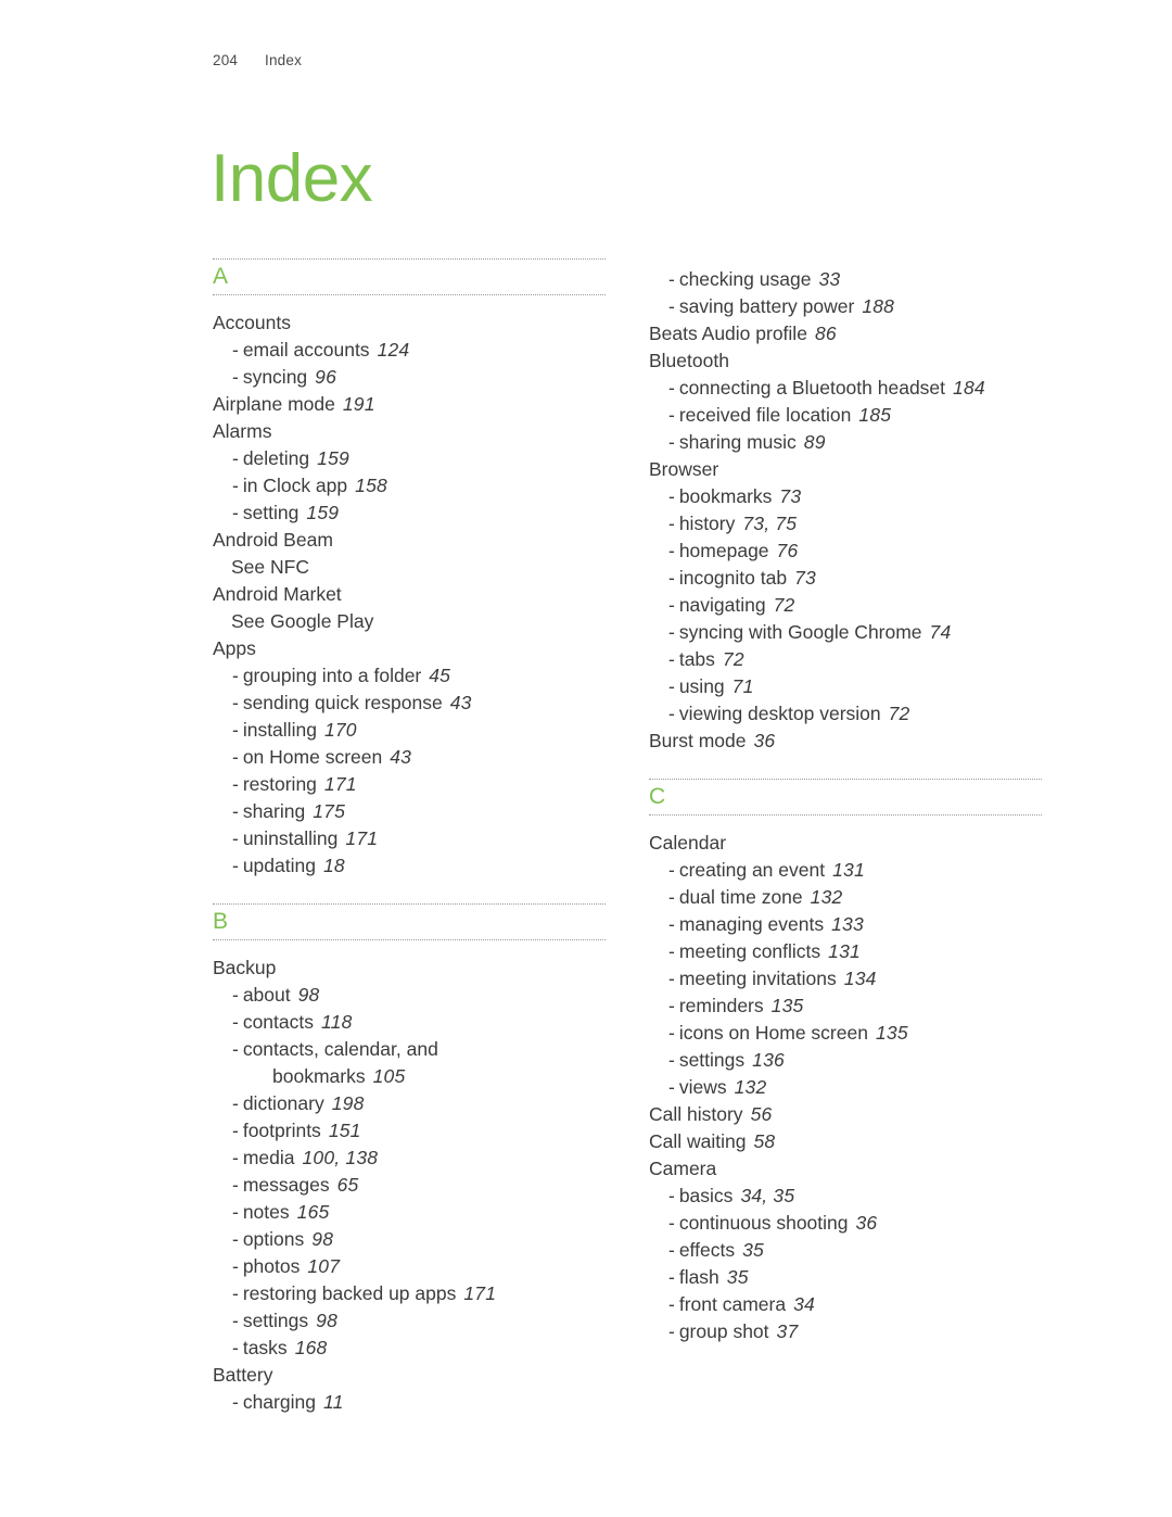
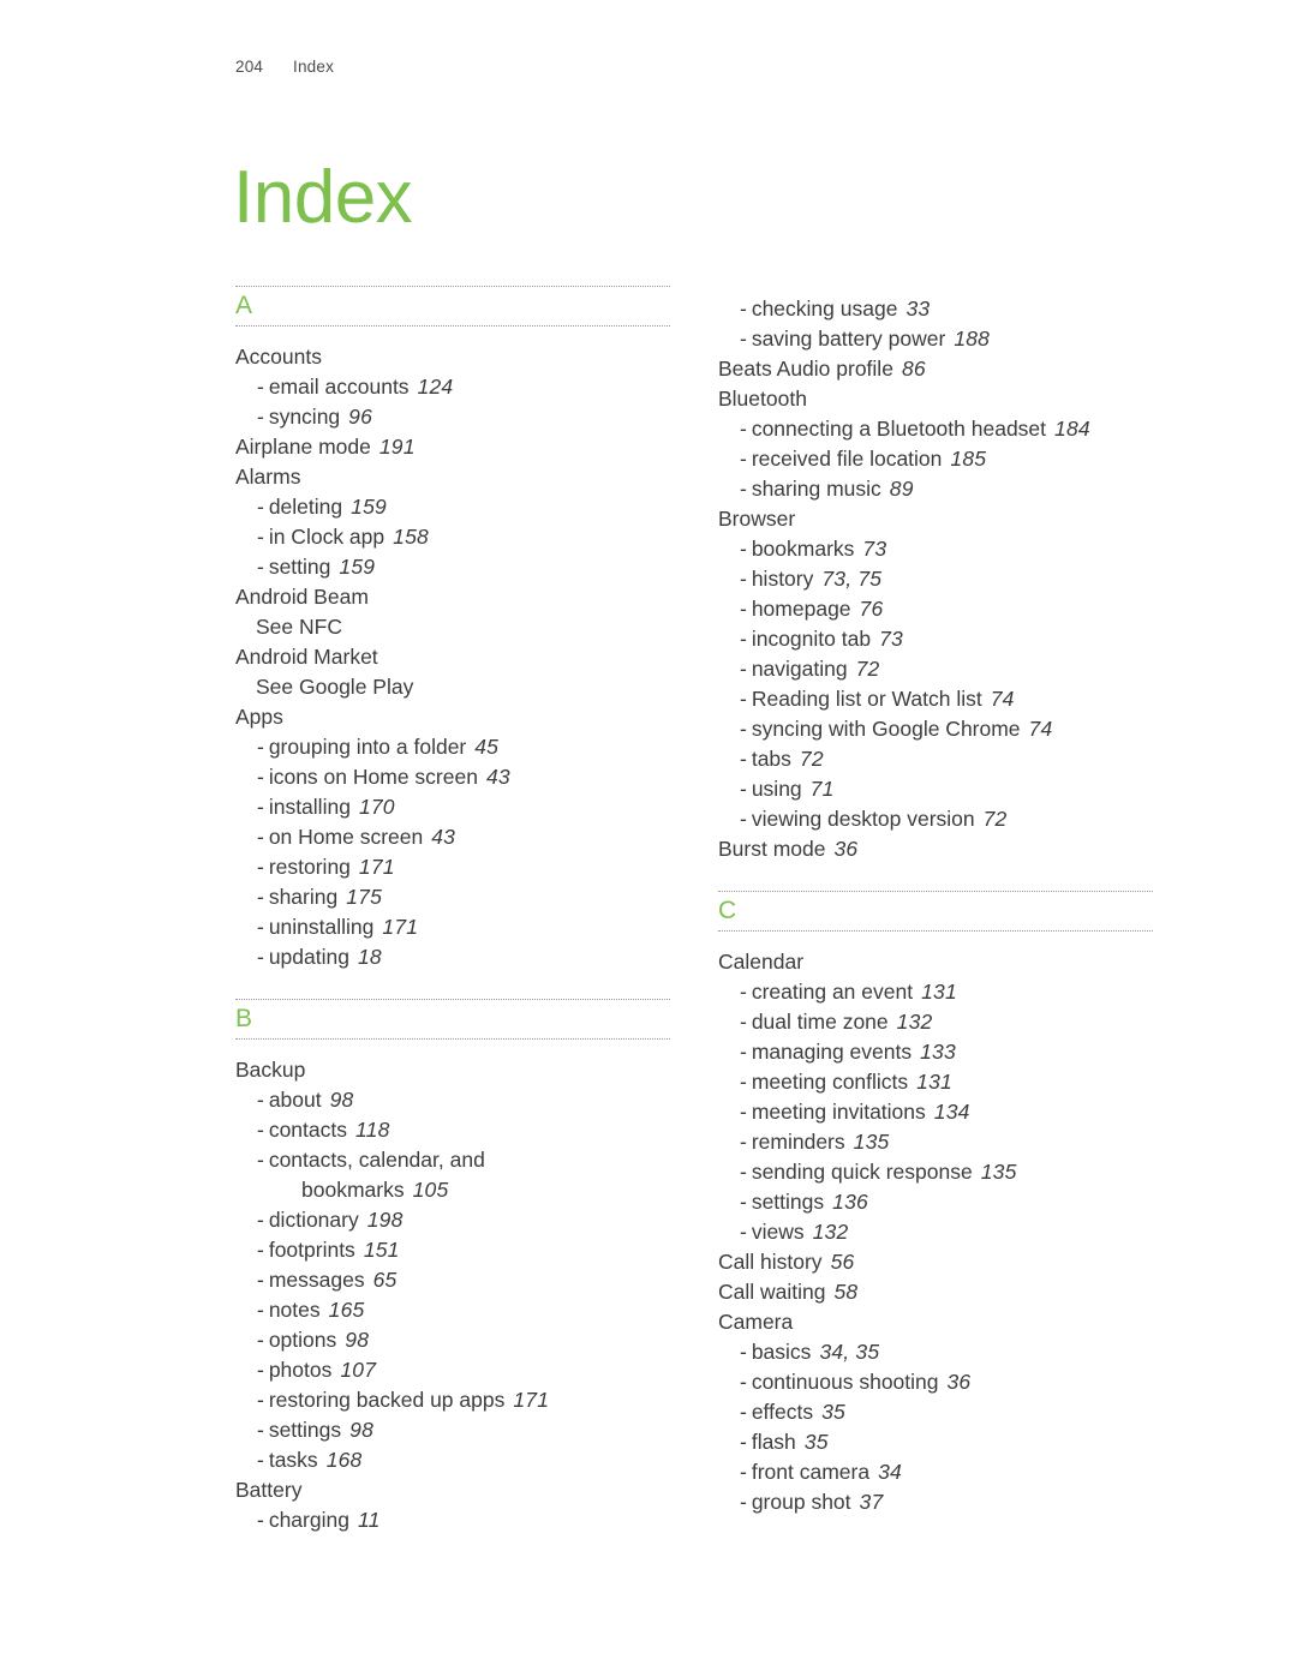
  204 Index
  Index
  A
  Accounts
  - email accounts 124
  - syncing 96
  Airplane mode 191
  Alarms
  - deleting 159
  - in Clock app 158
  - setting 159
  Android Beam
  See NFC
  Android Market
  See Google Play
  Apps
  - grouping into a folder 45
- - sending quick response 43
+ - icons on Home screen 43
  - installing 170
  - on Home screen 43
  - restoring 171
  - sharing 175
  - uninstalling 171
  - updating 18
  B
  Backup
  - about 98
  - contacts 118
  - contacts, calendar, and
  bookmarks 105
  - dictionary 198
  - footprints 151
- - media 100, 138
  - messages 65
  - notes 165
  - options 98
  - photos 107
  - restoring backed up apps 171
  - settings 98
  - tasks 168
  Battery
  - charging 11
  - checking usage 33
  - saving battery power 188
  Beats Audio profile 86
  Bluetooth
  - connecting a Bluetooth headset 184
  - received file location 185
  - sharing music 89
  Browser
  - bookmarks 73
  - history 73, 75
  - homepage 76
  - incognito tab 73
  - navigating 72
+ - Reading list or Watch list 74
  - syncing with Google Chrome 74
  - tabs 72
  - using 71
  - viewing desktop version 72
  Burst mode 36
  C
  Calendar
  - creating an event 131
  - dual time zone 132
  - managing events 133
  - meeting conflicts 131
  - meeting invitations 134
  - reminders 135
- - icons on Home screen 135
+ - sending quick response 135
  - settings 136
  - views 132
  Call history 56
  Call waiting 58
  Camera
  - basics 34, 35
  - continuous shooting 36
  - effects 35
  - flash 35
  - front camera 34
  - group shot 37
